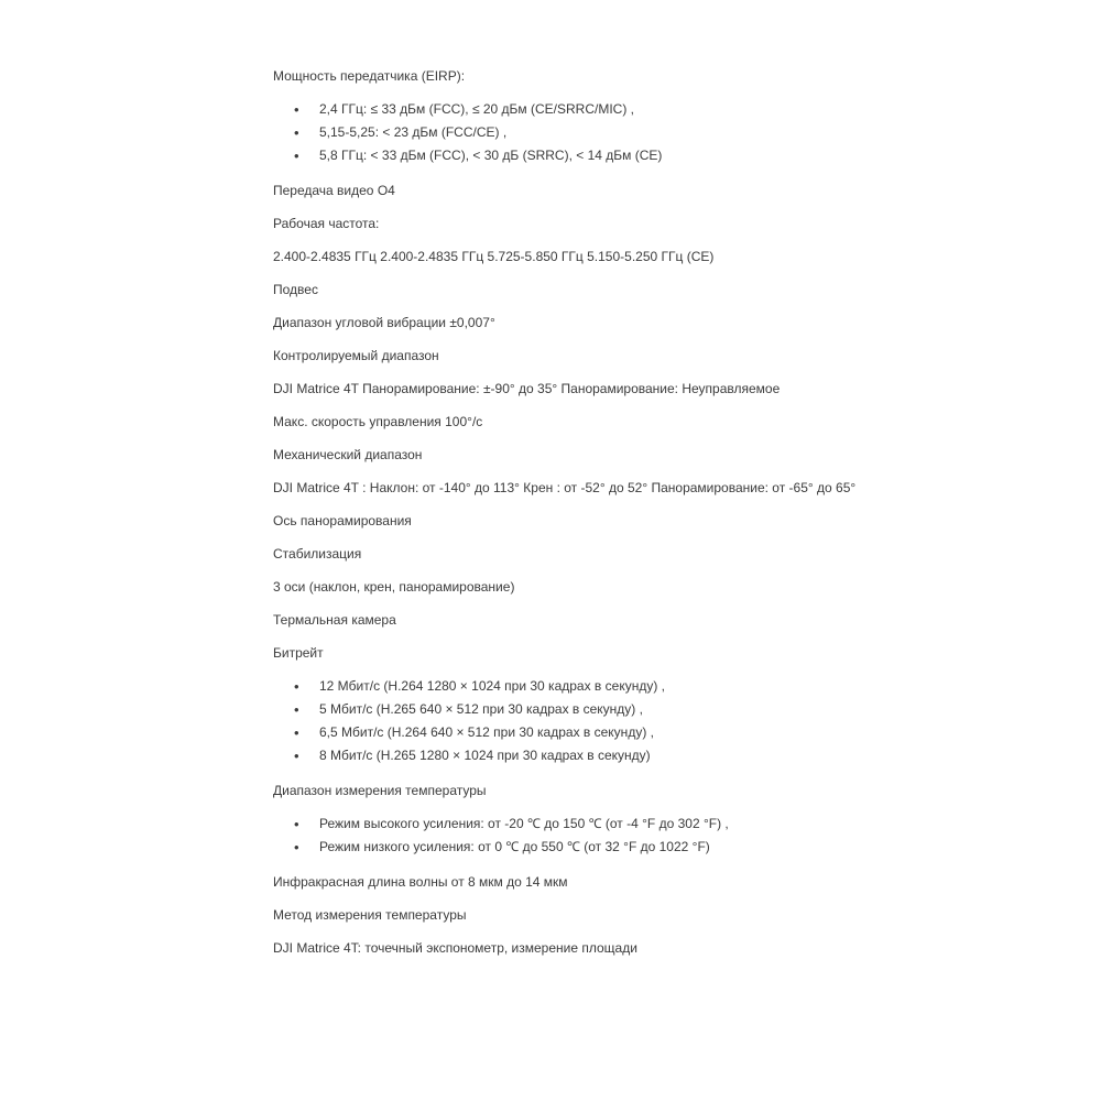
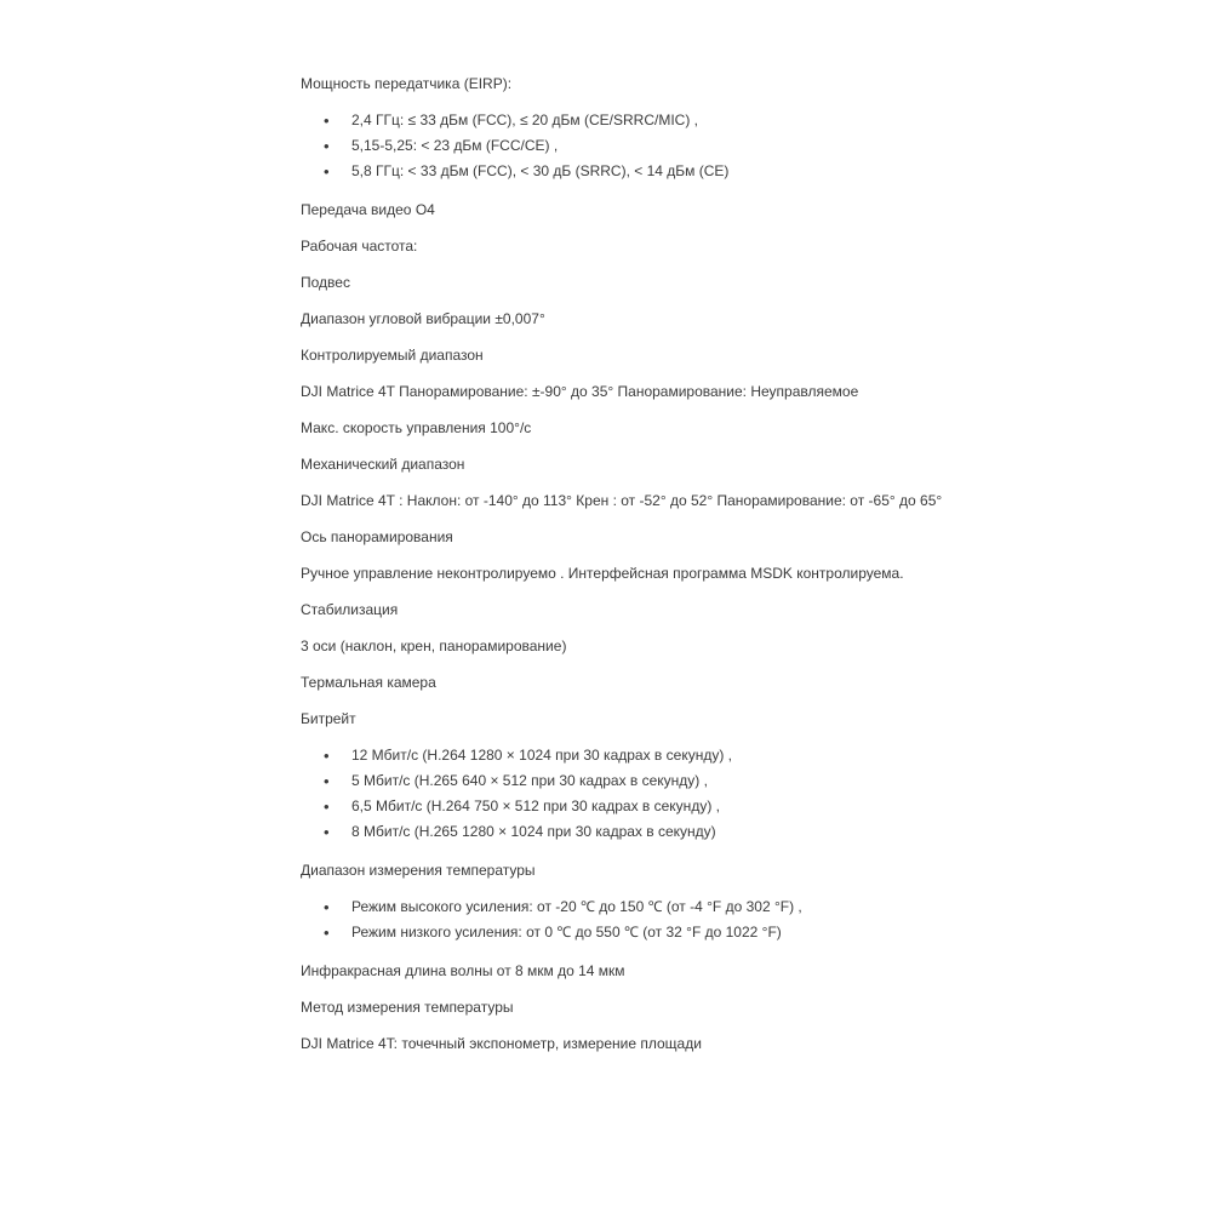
  Мощность передатчика (EIRP):
  2,4 ГГц: ≤ 33 дБм (FCC), ≤ 20 дБм (CE/SRRC/MIC) ,
  5,15-5,25: < 23 дБм (FCC/CE) ,
  5,8 ГГц: < 33 дБм (FCC), < 30 дБ (SRRC), < 14 дБм (CE)
  Передача видео O4
  Рабочая частота:
- 2.400-2.4835 ГГц 2.400-2.4835 ГГц 5.725-5.850 ГГц 5.150-5.250 ГГц (CE)
  Подвес
  Диапазон угловой вибрации ±0,007°
  Контролируемый диапазон
  DJI Matrice 4T Панорамирование: ±-90° до 35° Панорамирование: Неуправляемое
  Макс. скорость управления 100°/с
  Механический диапазон
  DJI Matrice 4T : Наклон: от -140° до 113° Крен : от -52° до 52° Панорамирование: от -65° до 65°
  Ось панорамирования
+ Ручное управление неконтролируемо . Интерфейсная программа MSDK контролируема.
  Стабилизация
  3 оси (наклон, крен, панорамирование)
  Термальная камера
  Битрейт
  12 Мбит/с (H.264 1280 × 1024 при 30 кадрах в секунду) ,
  5 Мбит/с (H.265 640 × 512 при 30 кадрах в секунду) ,
- 6,5 Мбит/с (H.264 640 × 512 при 30 кадрах в секунду) ,
+ 6,5 Мбит/с (H.264 750 × 512 при 30 кадрах в секунду) ,
  8 Мбит/с (H.265 1280 × 1024 при 30 кадрах в секунду)
  Диапазон измерения температуры
  Режим высокого усиления: от -20 ℃ до 150 ℃ (от -4 °F до 302 °F) ,
  Режим низкого усиления: от 0 ℃ до 550 ℃ (от 32 °F до 1022 °F)
  Инфракрасная длина волны от 8 мкм до 14 мкм
  Метод измерения температуры
  DJI Matrice 4T: точечный экспонометр, измерение площади
